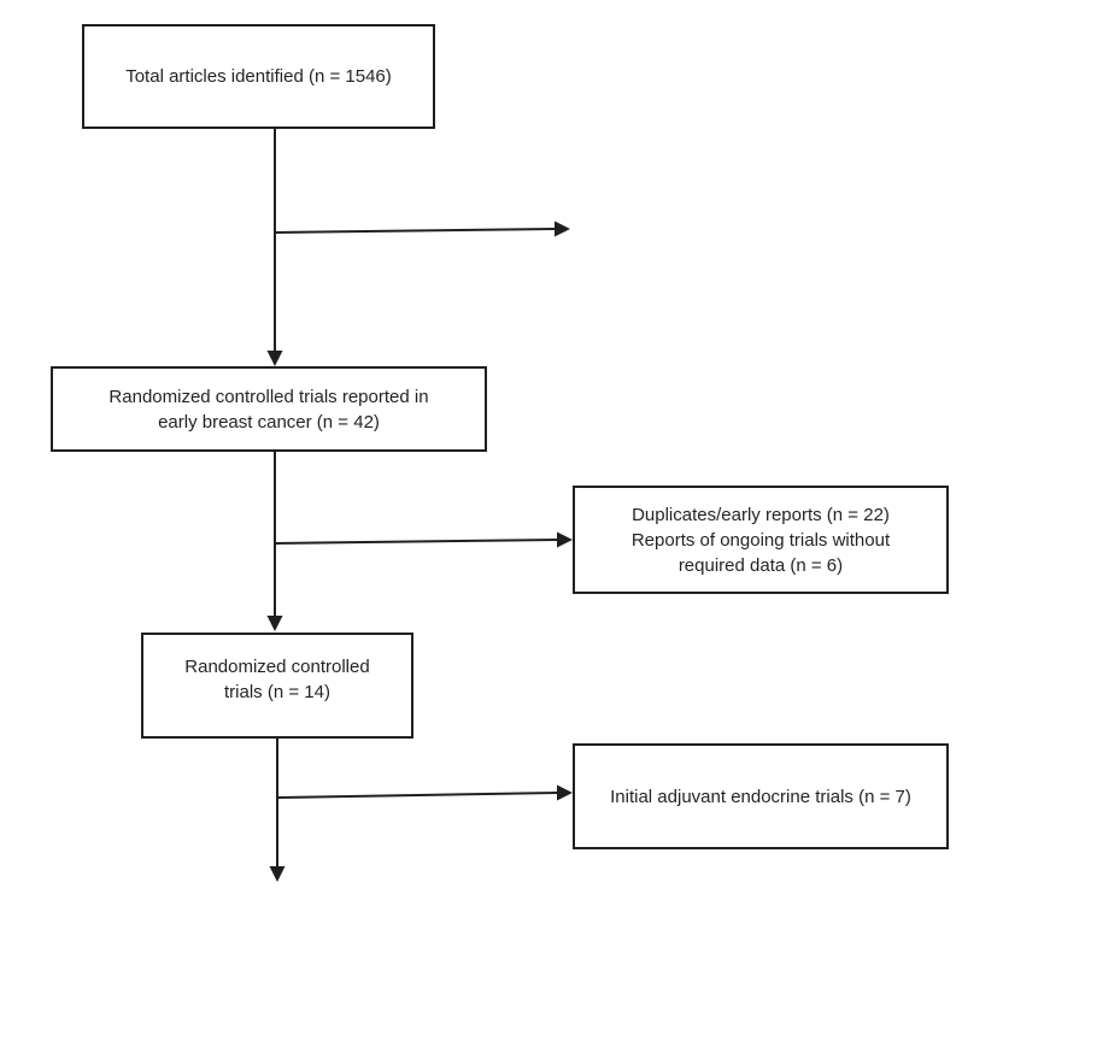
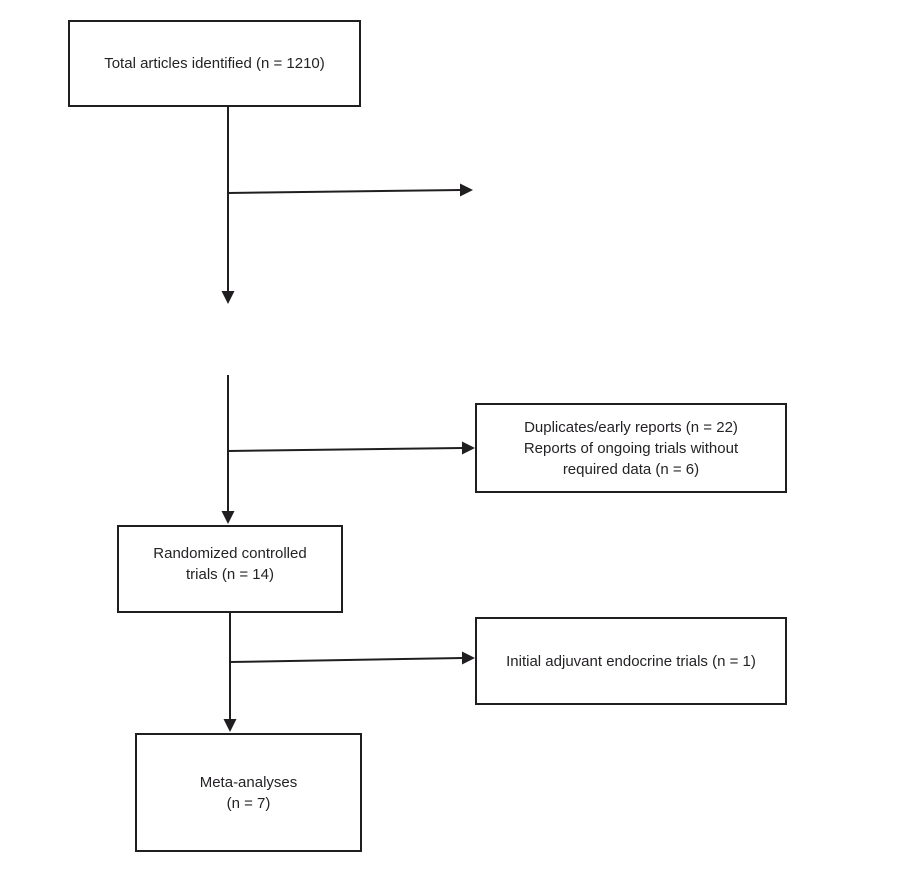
- Total articles identified (n = 1546)
+ Total articles identified (n = 1210)
- Randomized controlled trials reported in
- early breast cancer (n = 42)
  Duplicates/early reports (n = 22)
  Reports of ongoing trials without
  required data (n = 6)
  Randomized controlled
  trials (n = 14)
- Initial adjuvant endocrine trials (n = 7)
+ Initial adjuvant endocrine trials (n = 1)
+ Meta-analyses
+ (n = 7)
